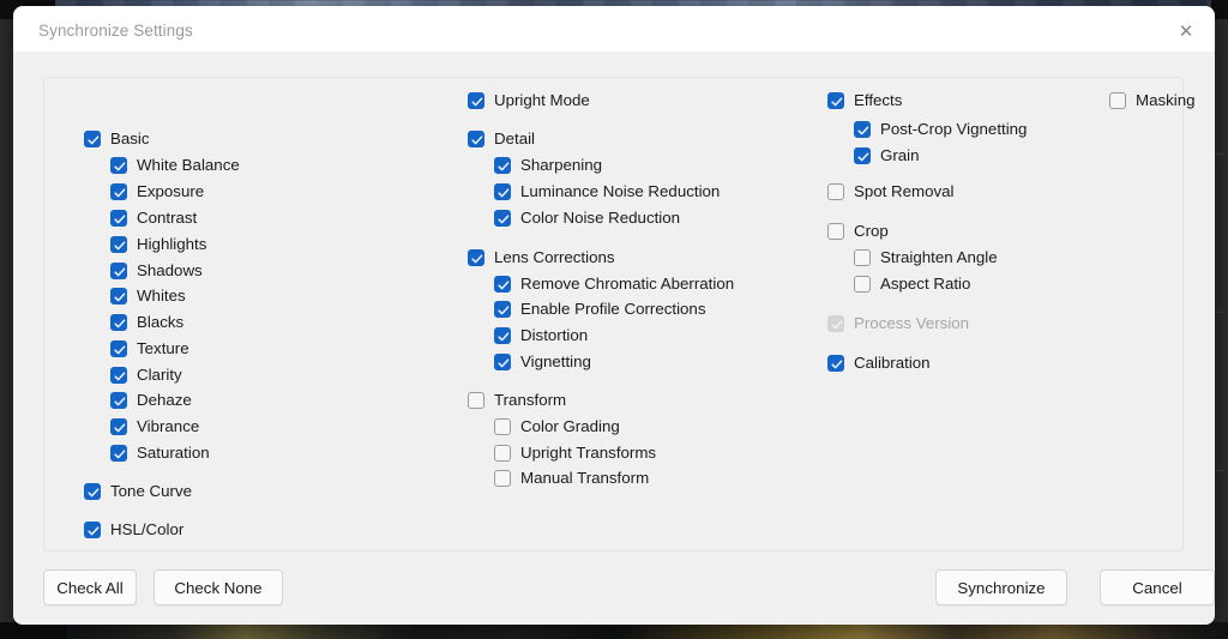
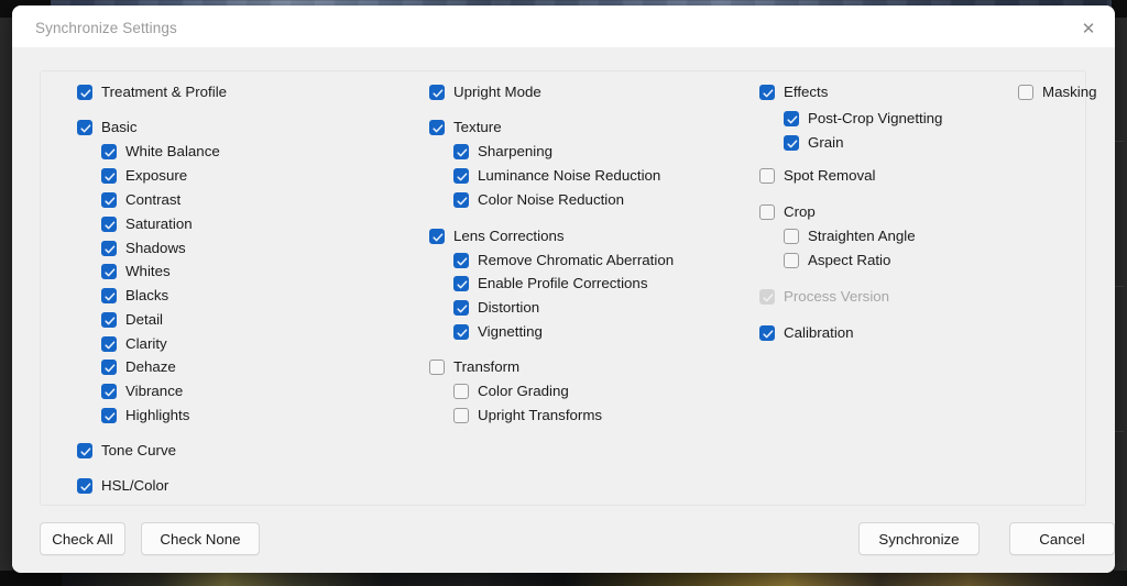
  Synchronize Settings
  ✕
+ Treatment & Profile
  Basic
  White Balance
  Exposure
  Contrast
- Highlights
+ Saturation
  Shadows
  Whites
  Blacks
- Texture
+ Detail
  Clarity
  Dehaze
  Vibrance
- Saturation
+ Highlights
  Tone Curve
  HSL/Color
  Upright Mode
- Detail
+ Texture
  Sharpening
  Luminance Noise Reduction
  Color Noise Reduction
  Lens Corrections
  Remove Chromatic Aberration
  Enable Profile Corrections
  Distortion
  Vignetting
  Transform
  Color Grading
  Upright Transforms
- Manual Transform
  Effects
  Post-Crop Vignetting
  Grain
  Spot Removal
  Crop
  Straighten Angle
  Aspect Ratio
  Process Version
  Calibration
  Masking
  Check All
  Check None
  Synchronize
  Cancel
